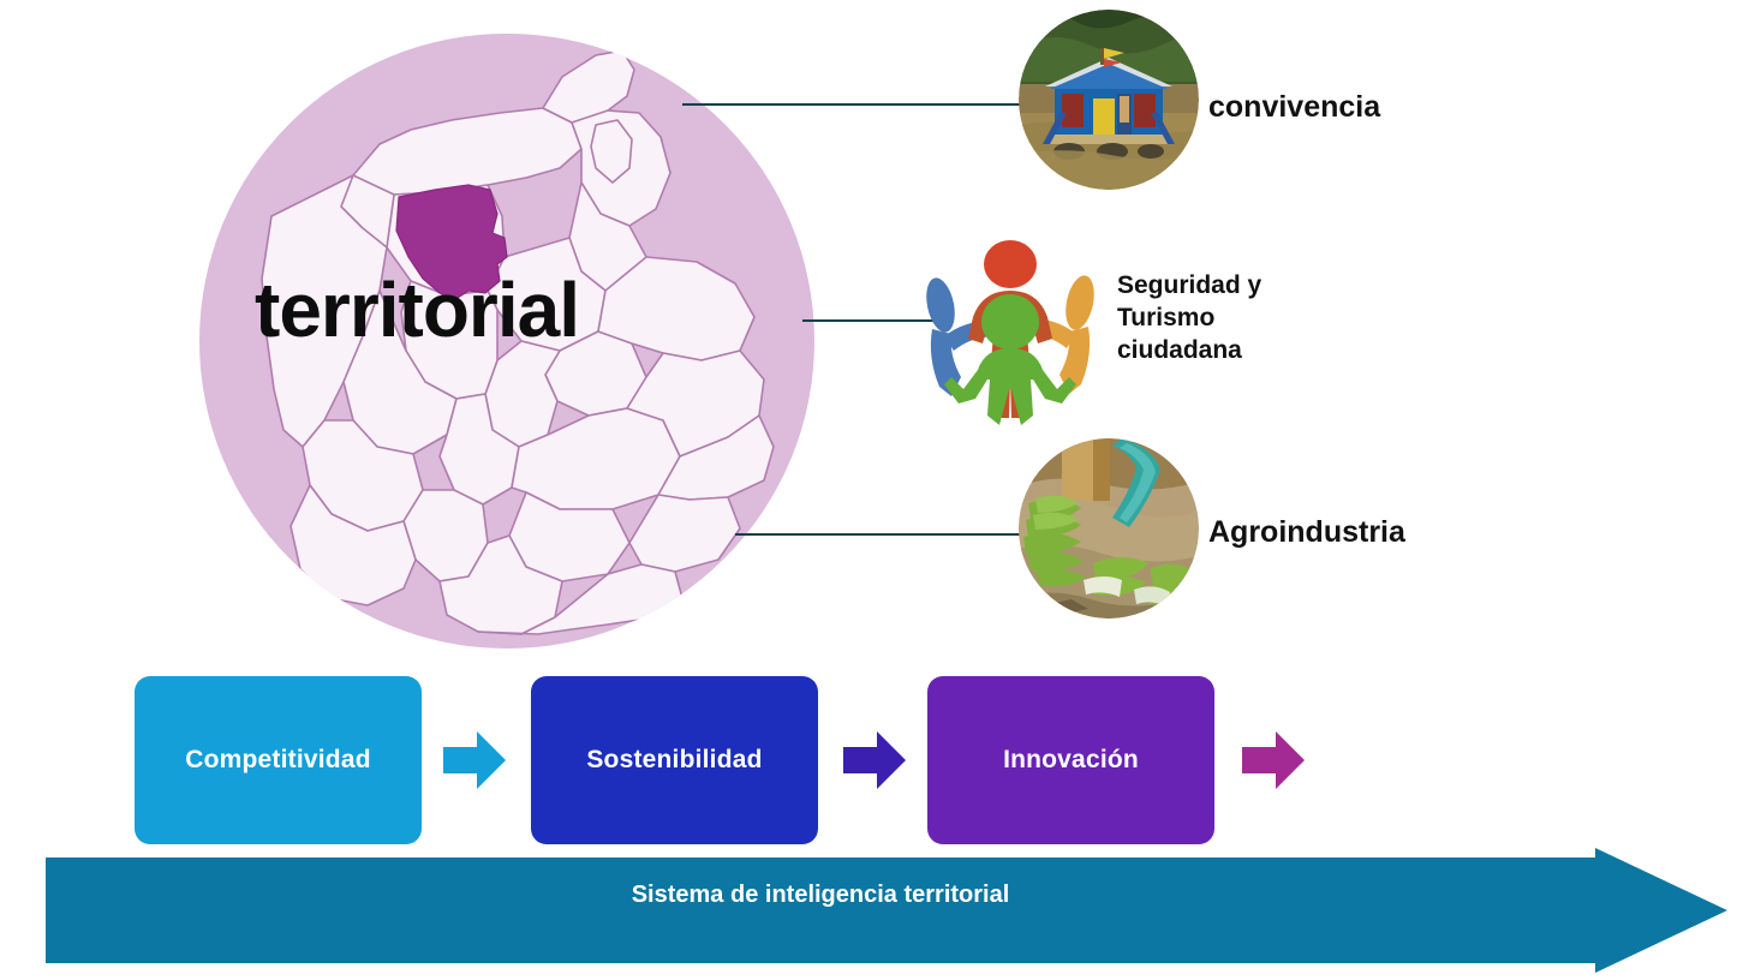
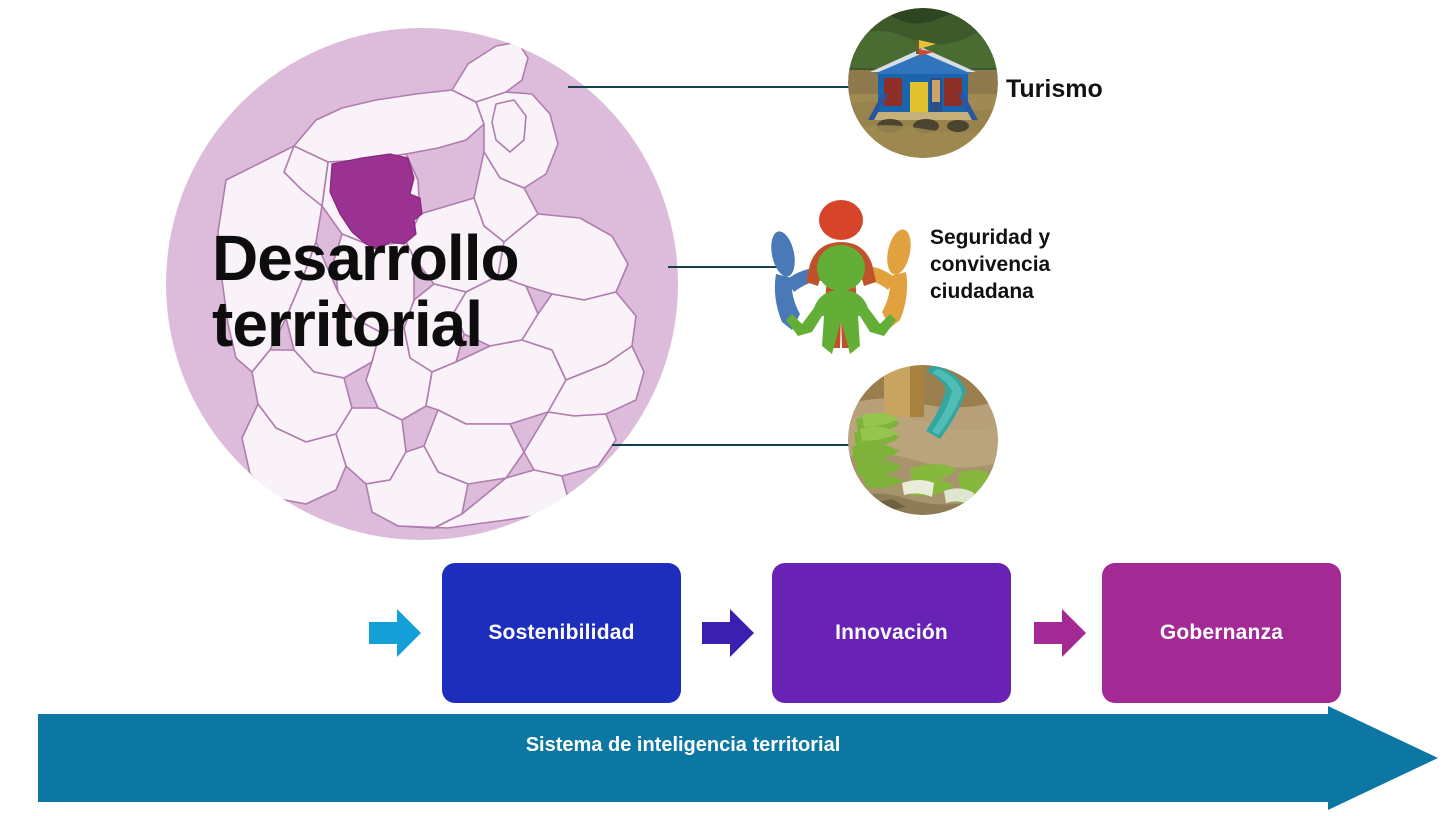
+ Desarrollo
  territorial
- convivencia
+ Turismo
  Seguridad y
- Turismo
+ convivencia
  ciudadana
- Agroindustria
- Competitividad
  Sostenibilidad
  Innovación
+ Gobernanza
  Sistema de inteligencia territorial
